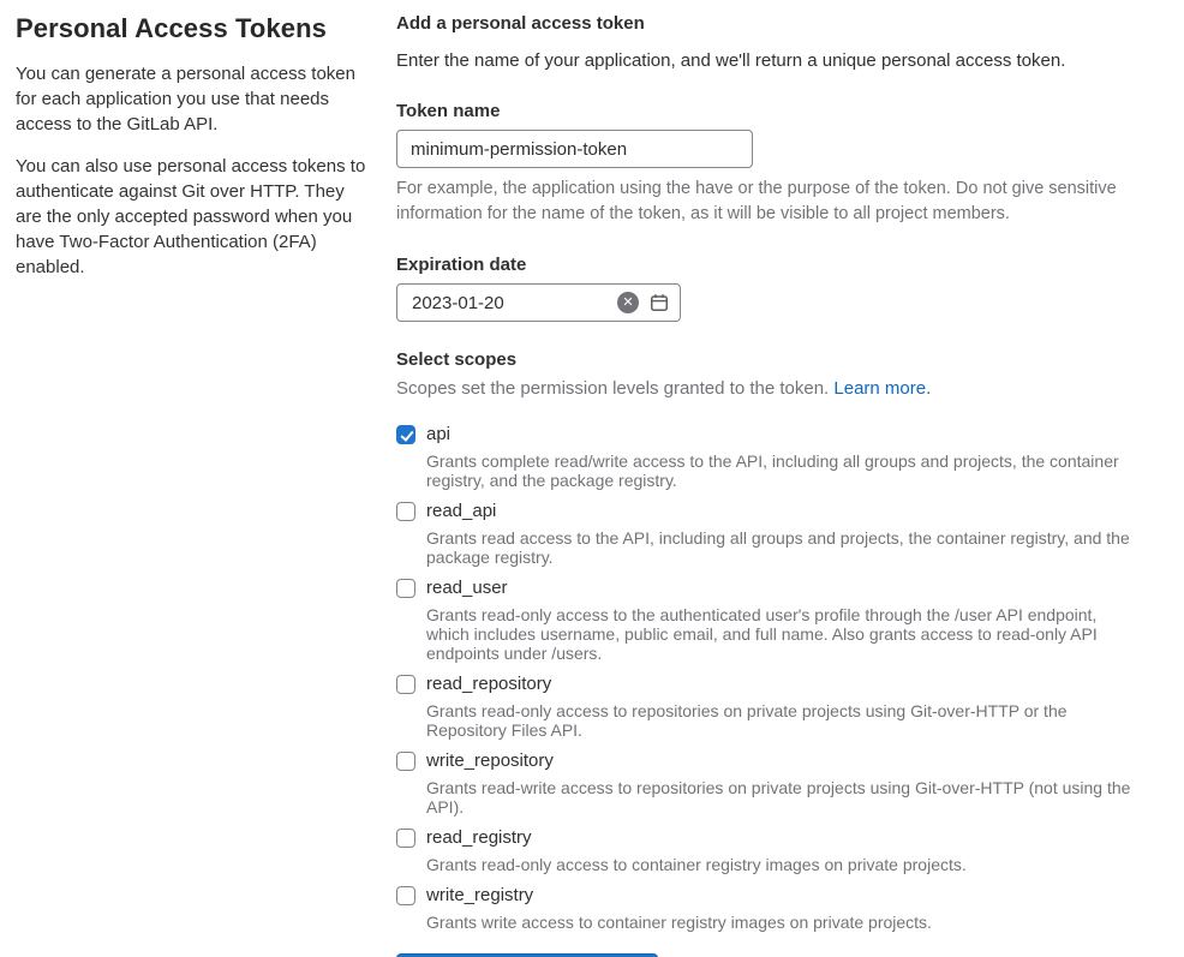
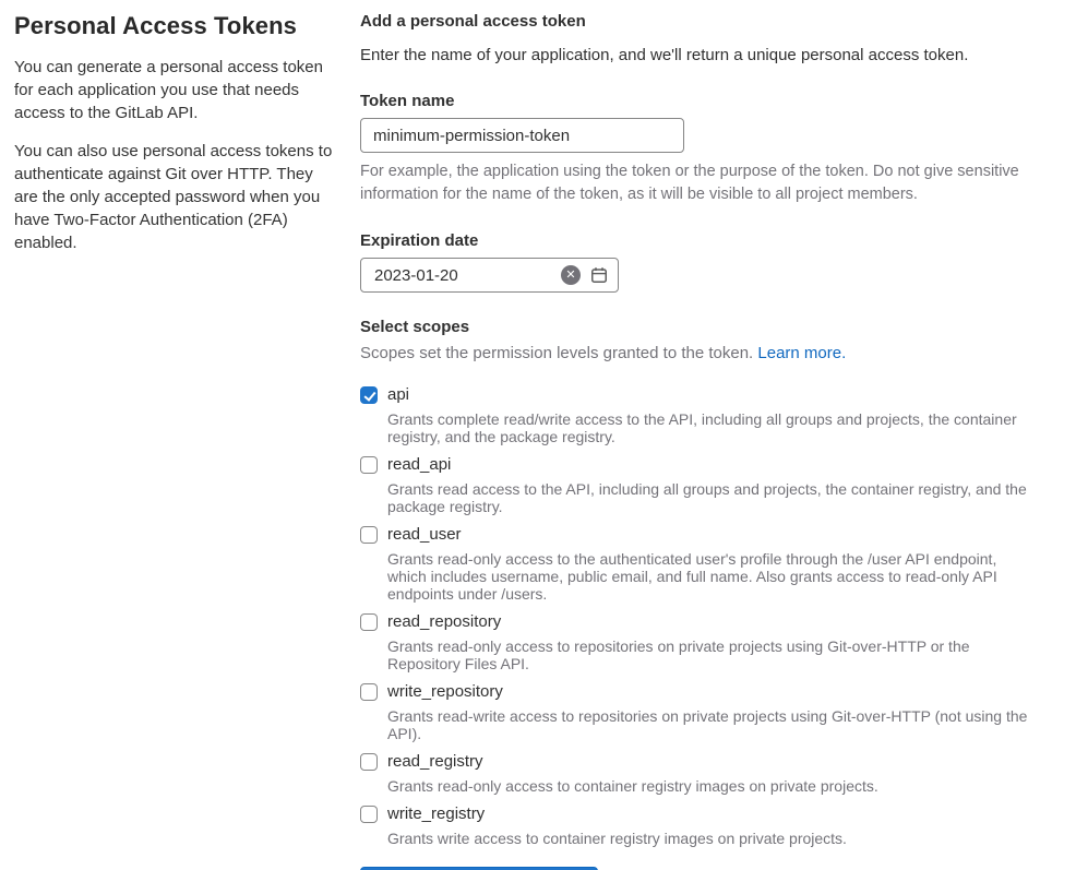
  Personal Access Tokens
  You can generate a personal access token for each application you use that needs access to the GitLab API.
  You can also use personal access tokens to authenticate against Git over HTTP. They are the only accepted password when you have Two-Factor Authentication (2FA) enabled.
  Add a personal access token
  Enter the name of your application, and we'll return a unique personal access token.
  Token name
  minimum-permission-token
- For example, the application using the have or the purpose of the token. Do not give sensitive information for the name of the token, as it will be visible to all project members.
+ For example, the application using the token or the purpose of the token. Do not give sensitive information for the name of the token, as it will be visible to all project members.
  Expiration date
  2023-01-20
  ✕
  Select scopes
  Scopes set the permission levels granted to the token. Learn more.
  api
  Grants complete read/write access to the API, including all groups and projects, the container registry, and the package registry.
  read_api
  Grants read access to the API, including all groups and projects, the container registry, and the package registry.
  read_user
  Grants read-only access to the authenticated user's profile through the /user API endpoint, which includes username, public email, and full name. Also grants access to read-only API endpoints under /users.
  read_repository
  Grants read-only access to repositories on private projects using Git-over-HTTP or the Repository Files API.
  write_repository
  Grants read-write access to repositories on private projects using Git-over-HTTP (not using the API).
  read_registry
  Grants read-only access to container registry images on private projects.
  write_registry
  Grants write access to container registry images on private projects.
